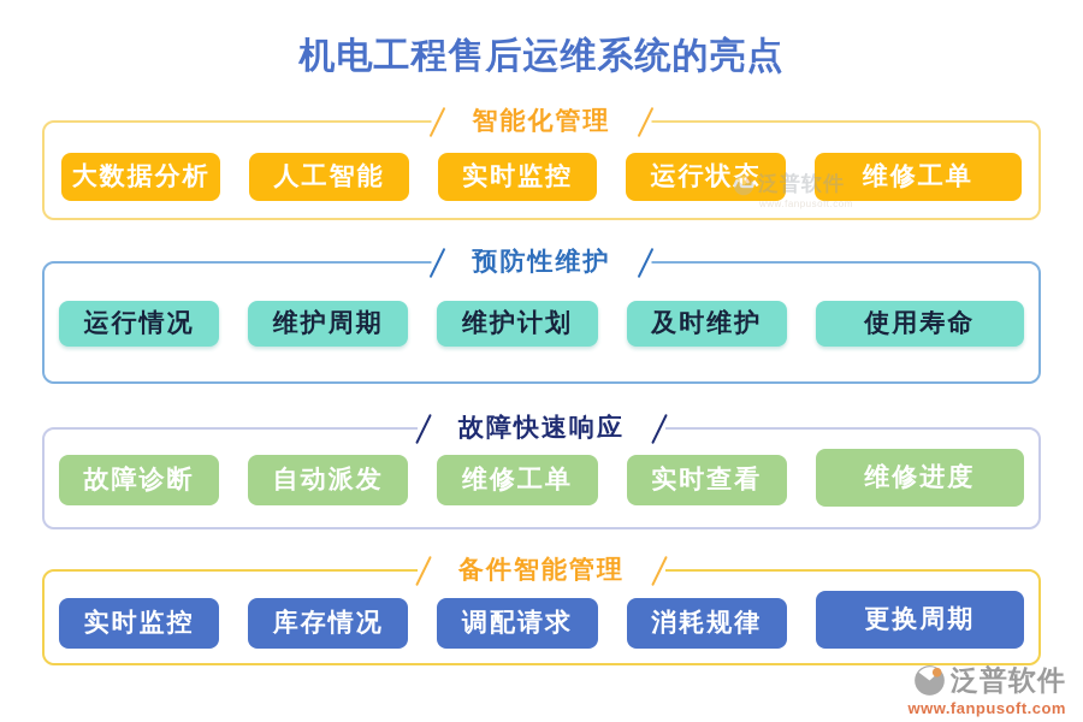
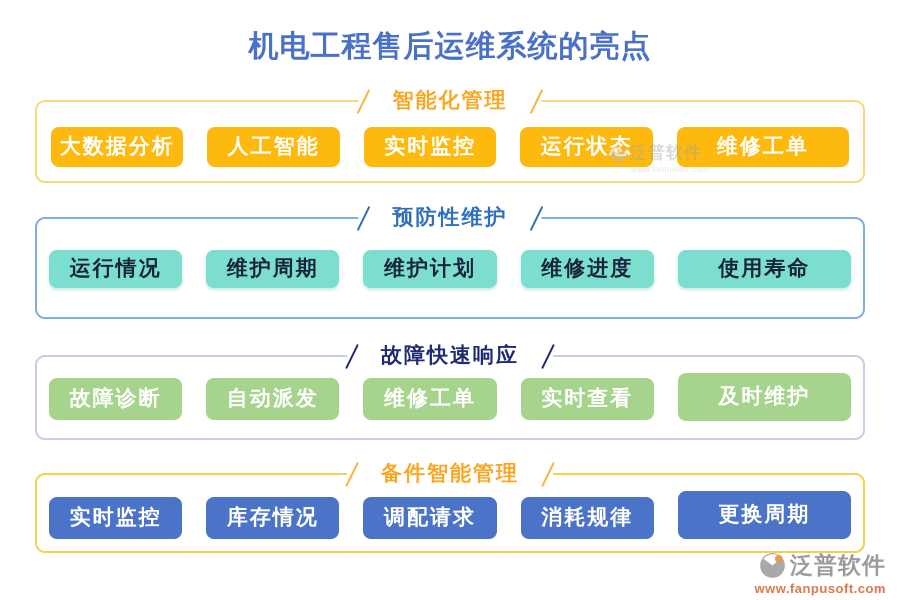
  机电工程售后运维系统的亮点
  智能化管理
  大数据分析
  人工智能
  实时监控
  运行状态
  维修工单
  泛普软件
  www.fanpusoft.com
  预防性维护
  运行情况
  维护周期
  维护计划
- 及时维护
+ 维修进度
  使用寿命
  故障快速响应
  故障诊断
  自动派发
  维修工单
  实时查看
- 维修进度
+ 及时维护
  备件智能管理
  实时监控
  库存情况
  调配请求
  消耗规律
  更换周期
  泛普软件
  www.fanpusoft.com
